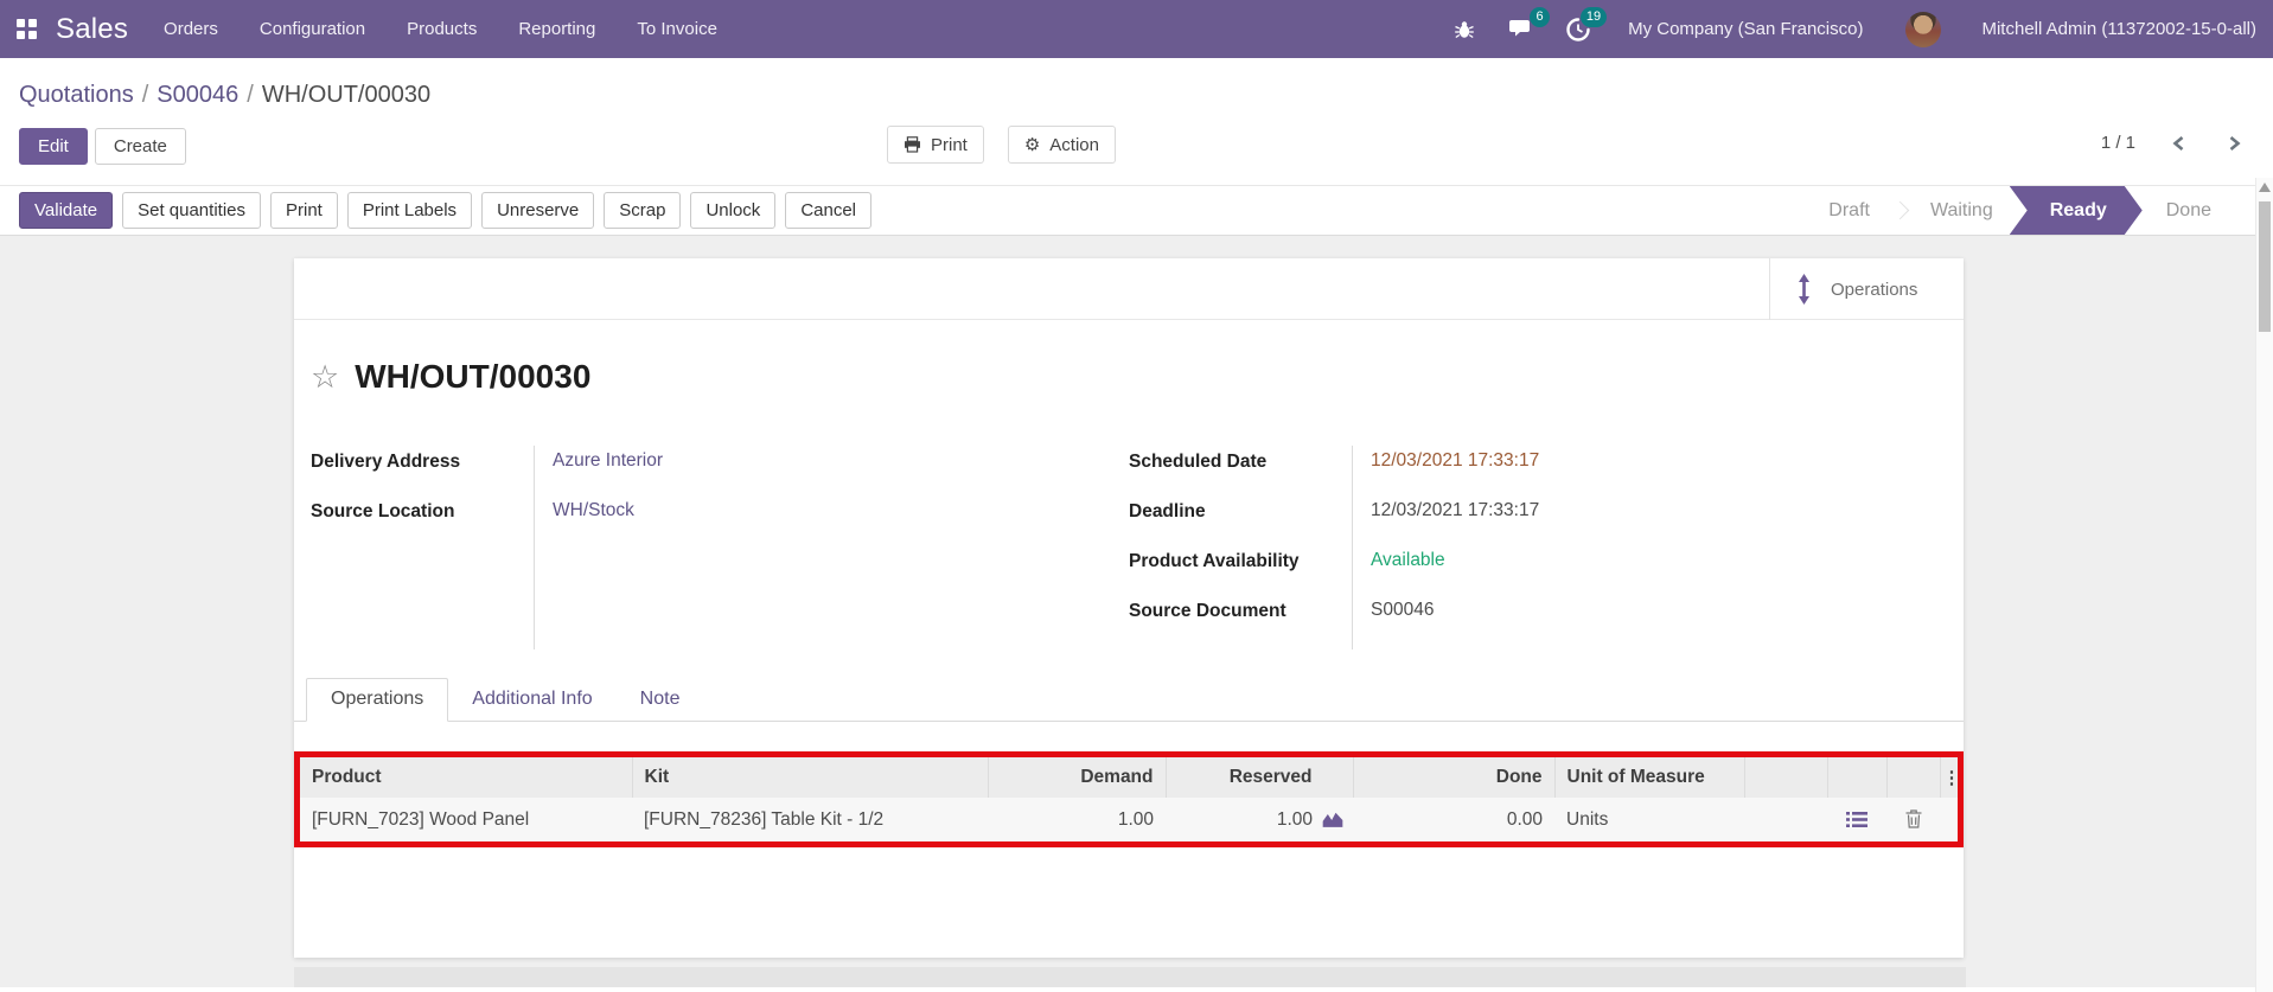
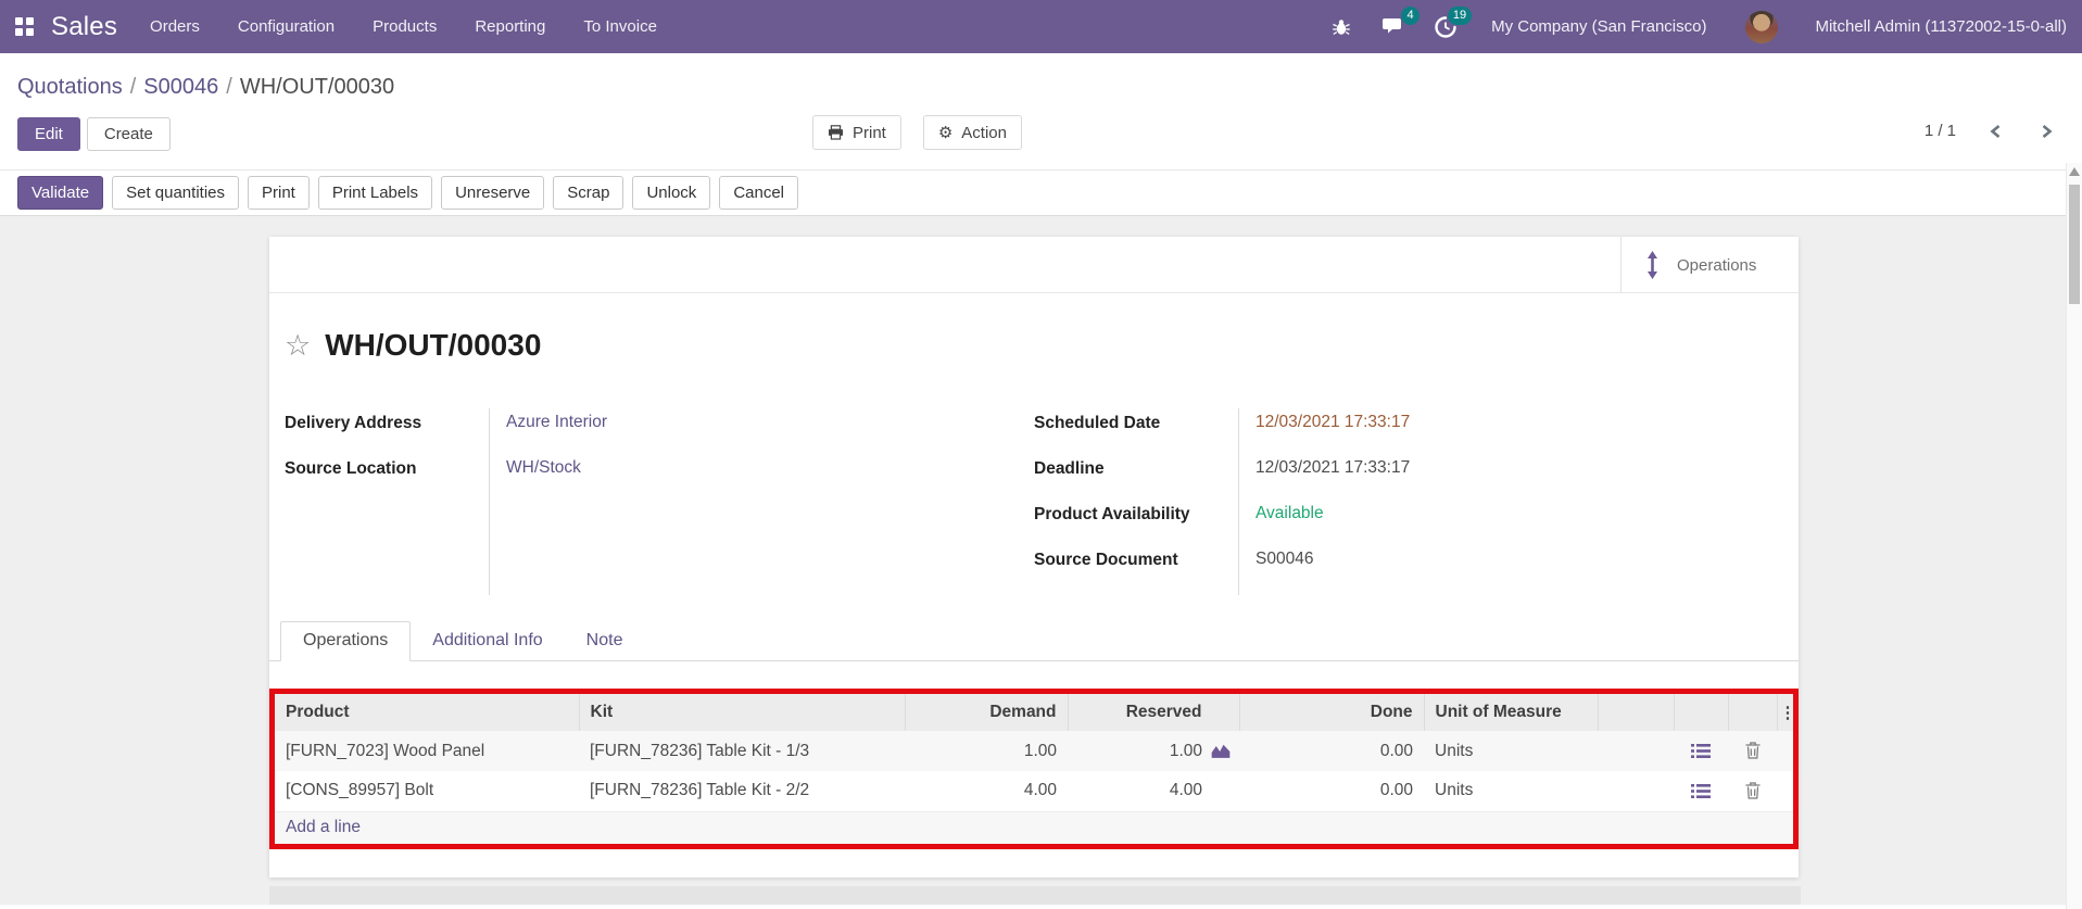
  Sales
  Orders
  Configuration
  Products
  Reporting
  To Invoice
- 6
+ 4
  19
  My Company (San Francisco)
  Mitchell Admin (11372002-15-0-all)
  Quotations / S00046 / WH/OUT/00030
  Edit
  Create
  Print
  ⚙
  Action
  1 / 1
  Validate
  Set quantities
  Print
  Print Labels
  Unreserve
  Scrap
  Unlock
  Cancel
- Draft
- Waiting
- Ready
- Done
  Operations
  ☆
  WH/OUT/00030
  Delivery Address
  Azure Interior
  Source Location
  WH/Stock
  Scheduled Date
  12/03/2021 17:33:17
  Deadline
  12/03/2021 17:33:17
  Product Availability
  Available
  Source Document
  S00046
  Operations
  Additional Info
  Note
  Product	Kit	Demand	Reserved	Done	Unit of Measure				⋮
- [FURN_7023] Wood Panel	[FURN_78236] Table Kit - 1/2	1.00	1.00	0.00	Units
+ [FURN_7023] Wood Panel	[FURN_78236] Table Kit - 1/3	1.00	1.00	0.00	Units
+ [CONS_89957] Bolt	[FURN_78236] Table Kit - 2/2	4.00	4.00	0.00	Units
+ Add a line
